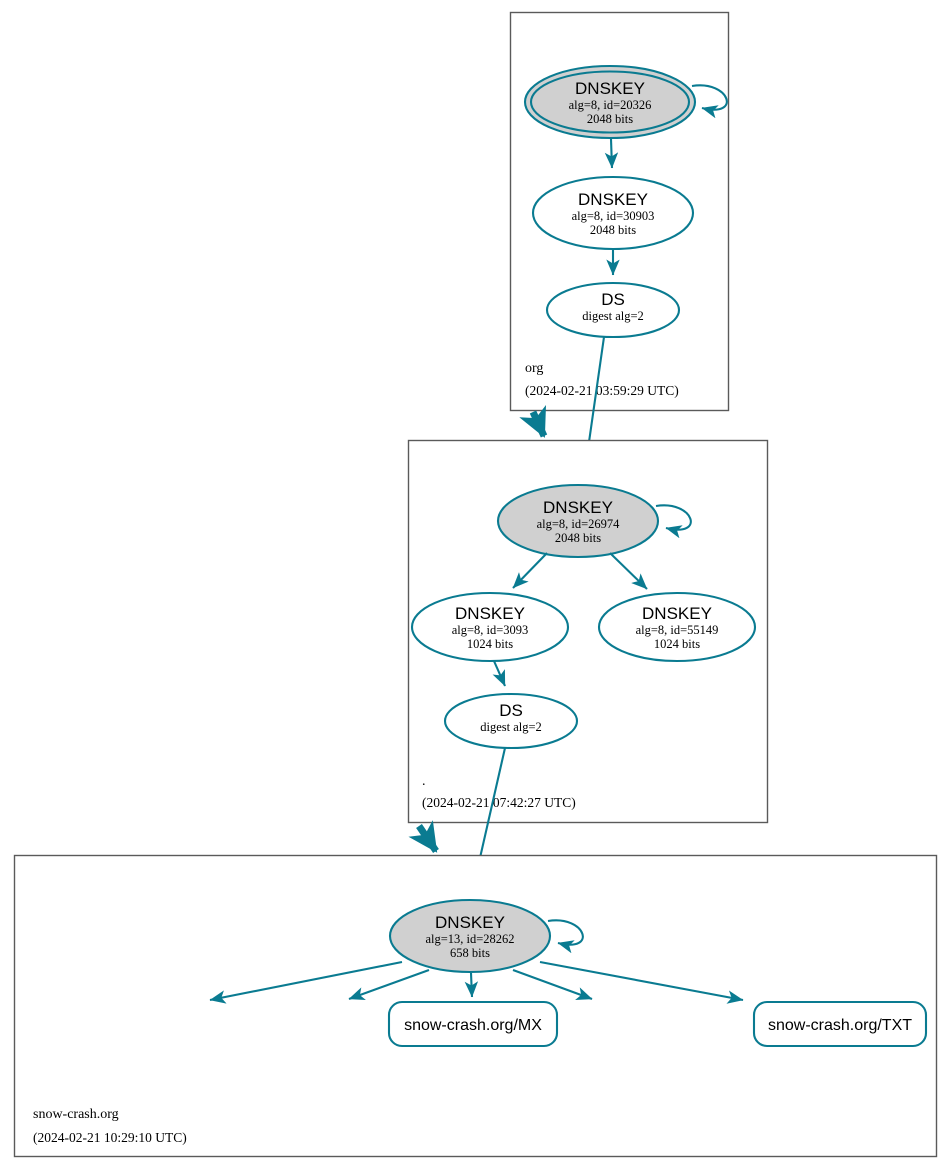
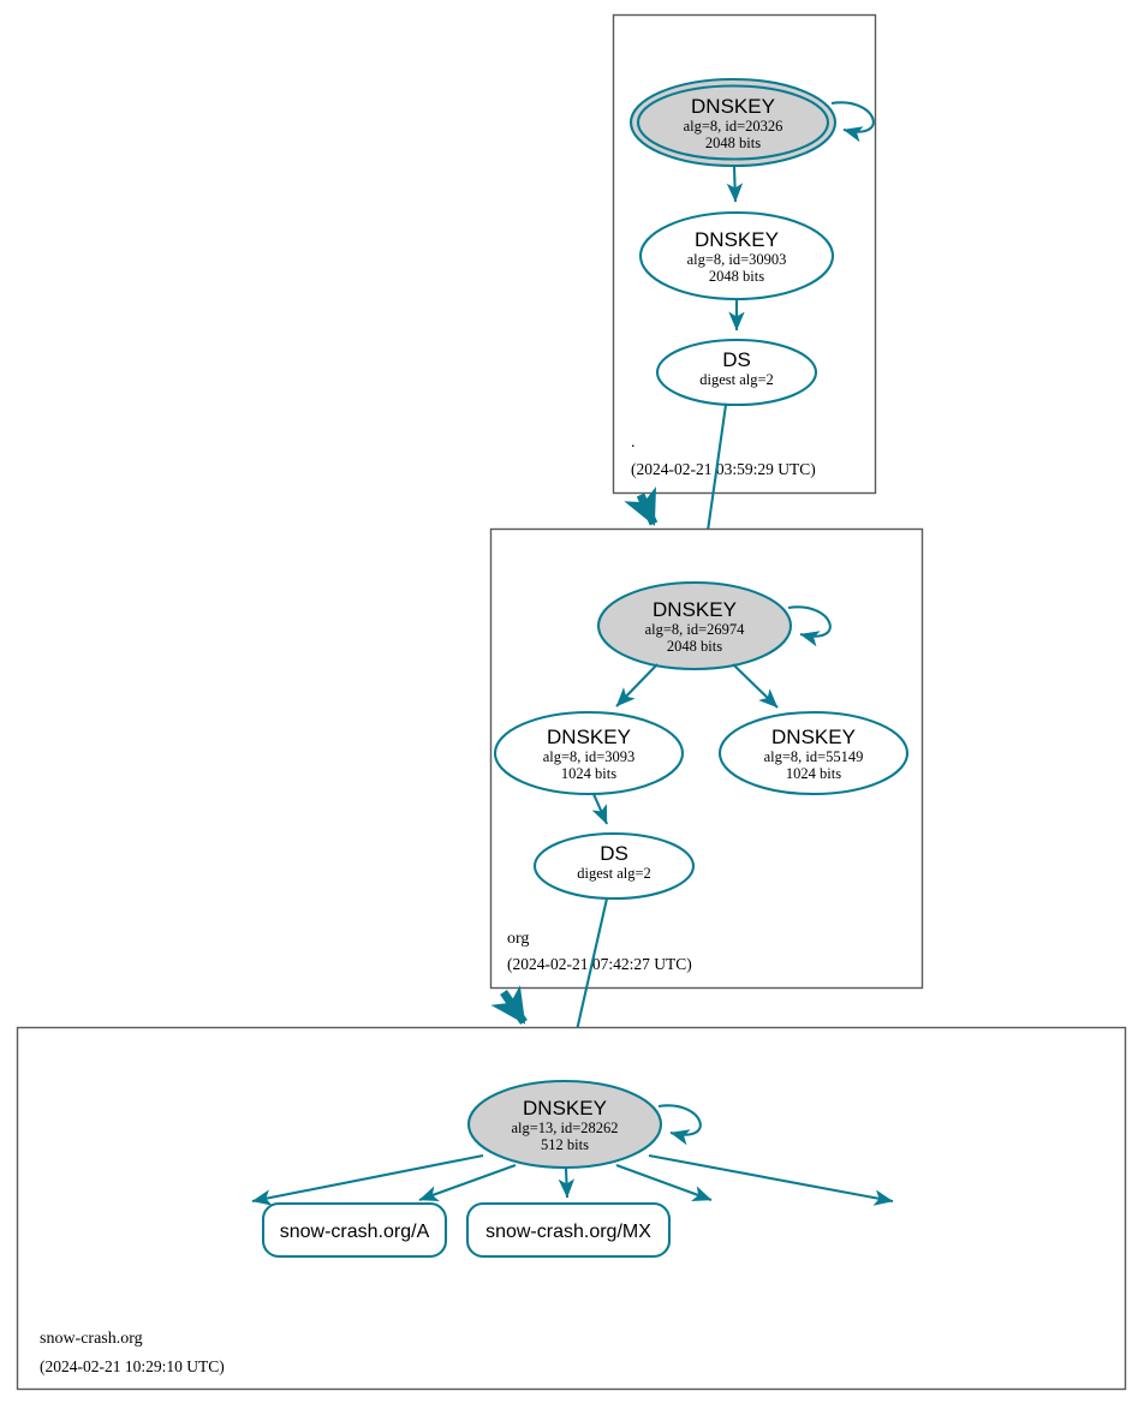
  DNSKEY
  alg=8, id=20326
  2048 bits
  DNSKEY
  alg=8, id=30903
  2048 bits
  DS
  digest alg=2
- org
+ .
  (2024-02-21 03:59:29 UTC)
  DNSKEY
  alg=8, id=26974
  2048 bits
  DNSKEY
  alg=8, id=3093
  1024 bits
  DNSKEY
  alg=8, id=55149
  1024 bits
  DS
  digest alg=2
- .
+ org
  (2024-02-21 07:42:27 UTC)
  DNSKEY
  alg=13, id=28262
- 658 bits
+ 512 bits
+ snow-crash.org/A
  snow-crash.org/MX
- snow-crash.org/TXT
  snow-crash.org
  (2024-02-21 10:29:10 UTC)
